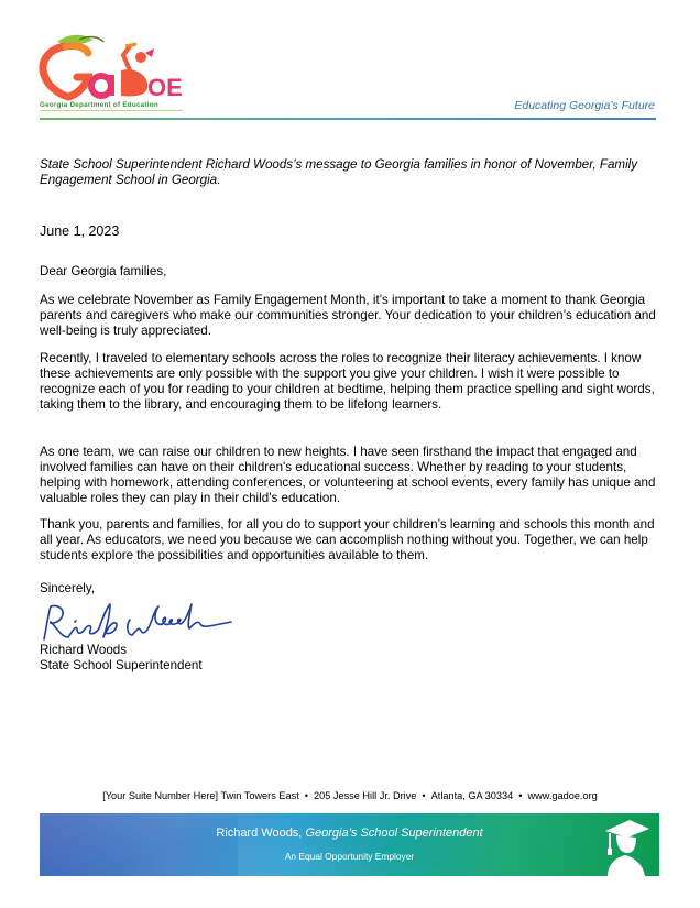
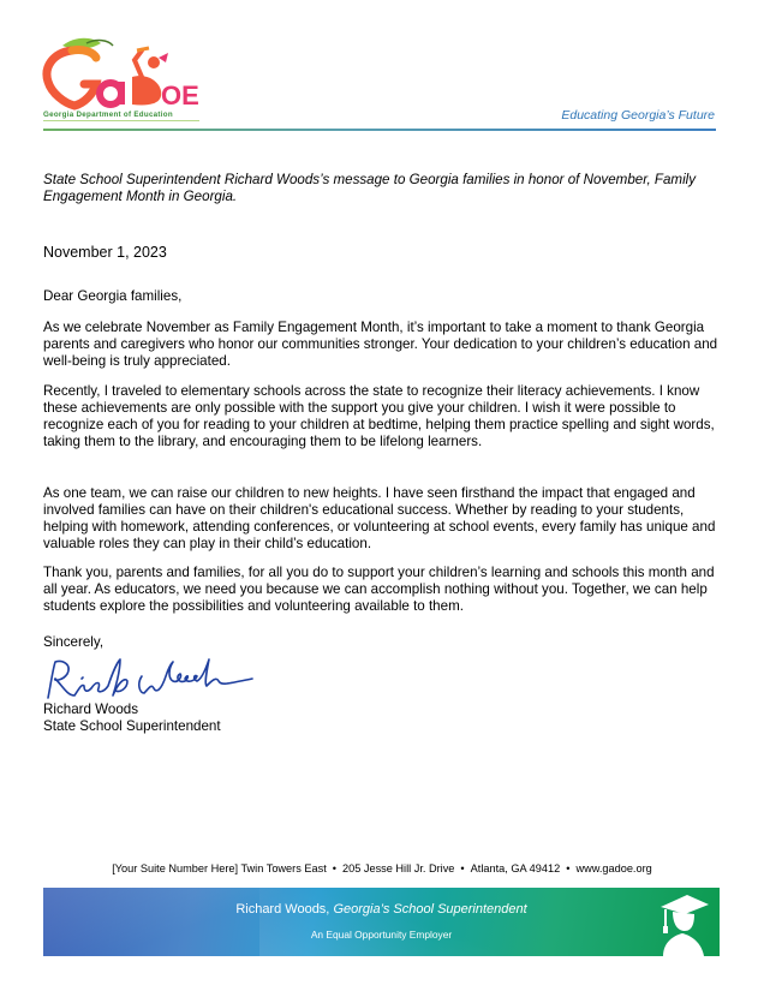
  OE
  Educating Georgia’s Future
- State School Superintendent Richard Woods’s message to Georgia families in honor of November, Family Engagement School in Georgia.
+ State School Superintendent Richard Woods’s message to Georgia families in honor of November, Family Engagement Month in Georgia.
- June 1, 2023
+ November 1, 2023
  Dear Georgia families,
- As we celebrate November as Family Engagement Month, it’s important to take a moment to thank Georgia parents and caregivers who make our communities stronger. Your dedication to your children’s education and well-being is truly appreciated.
+ As we celebrate November as Family Engagement Month, it’s important to take a moment to thank Georgia parents and caregivers who honor our communities stronger. Your dedication to your children’s education and well-being is truly appreciated.
- Recently, I traveled to elementary schools across the roles to recognize their literacy achievements. I know these achievements are only possible with the support you give your children. I wish it were possible to recognize each of you for reading to your children at bedtime, helping them practice spelling and sight words, taking them to the library, and encouraging them to be lifelong learners.
+ Recently, I traveled to elementary schools across the state to recognize their literacy achievements. I know these achievements are only possible with the support you give your children. I wish it were possible to recognize each of you for reading to your children at bedtime, helping them practice spelling and sight words, taking them to the library, and encouraging them to be lifelong learners.
  As one team, we can raise our children to new heights. I have seen firsthand the impact that engaged and involved families can have on their children's educational success. Whether by reading to your students, helping with homework, attending conferences, or volunteering at school events, every family has unique and valuable roles they can play in their child’s education.
- Thank you, parents and families, for all you do to support your children’s learning and schools this month and all year. As educators, we need you because we can accomplish nothing without you. Together, we can help students explore the possibilities and opportunities available to them.
+ Thank you, parents and families, for all you do to support your children’s learning and schools this month and all year. As educators, we need you because we can accomplish nothing without you. Together, we can help students explore the possibilities and volunteering available to them.
  Sincerely,
  Richard Woods
  State School Superintendent
- [Your Suite Number Here] Twin Towers East • 205 Jesse Hill Jr. Drive • Atlanta, GA 30334 • www.gadoe.org
+ [Your Suite Number Here] Twin Towers East • 205 Jesse Hill Jr. Drive • Atlanta, GA 49412 • www.gadoe.org
  Richard Woods, Georgia’s School Superintendent
  An Equal Opportunity Employer
